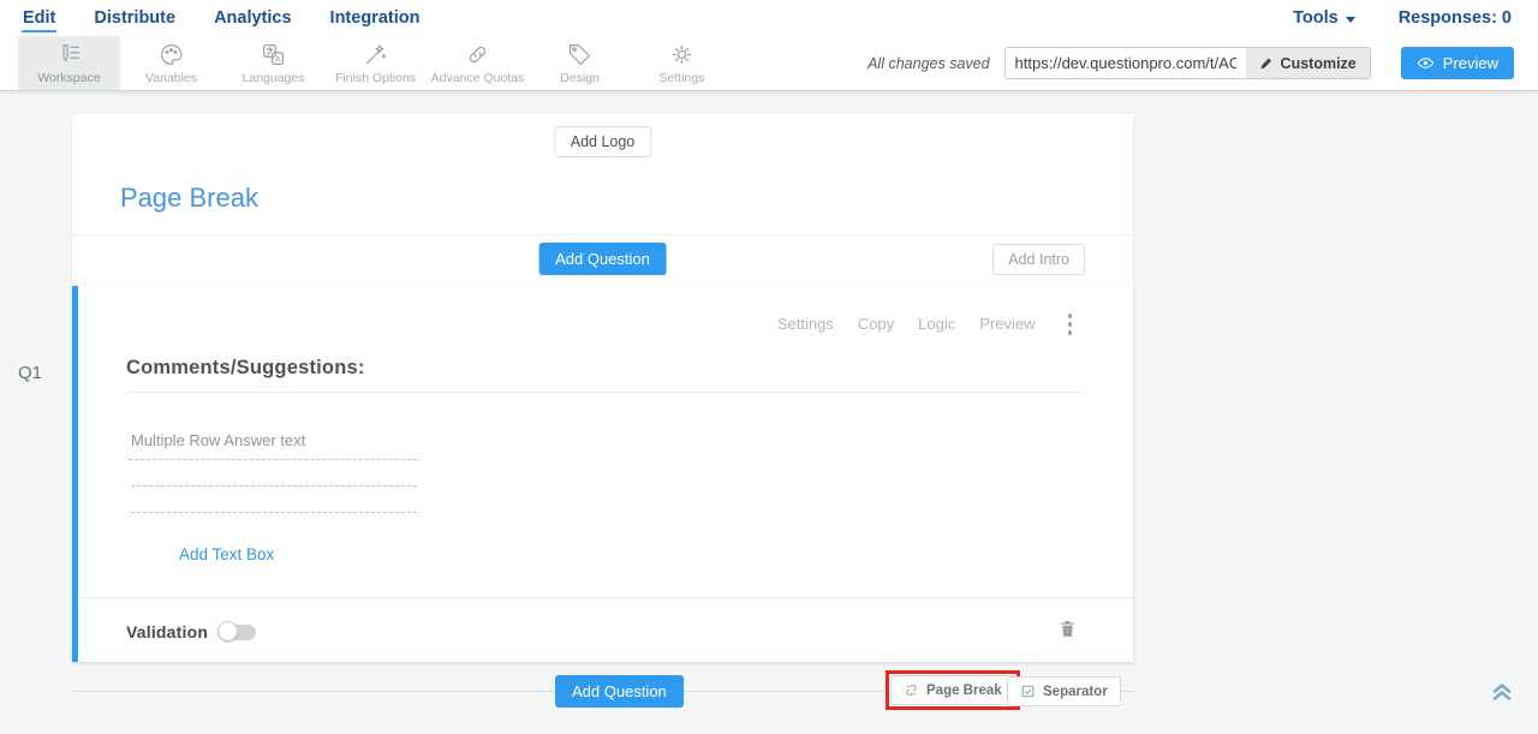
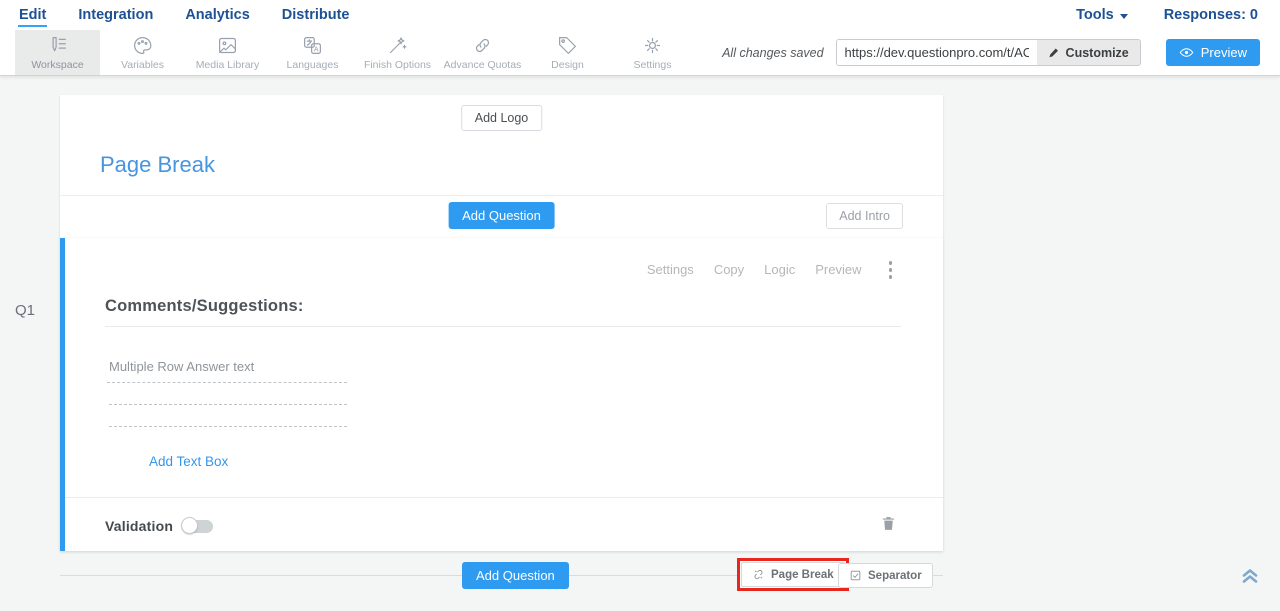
  Edit
- Distribute
+ Integration
  Analytics
- Integration
+ Distribute
  Tools
  Responses: 0
  Workspace
  Variables
+ Media Library
  Languages
  Finish Options
  Advance Quotas
  Design
  Settings
  All changes saved
  https://dev.questionpro.com/t/AC
  Customize
  Preview
  Add Logo
  Page Break
  Add Question
  Add Intro
  Q1
  Settings
  Copy
  Logic
  Preview
  Comments/Suggestions:
  Multiple Row Answer text
  Add Text Box
  Validation
  Add Question
  Page Break
  Separator
